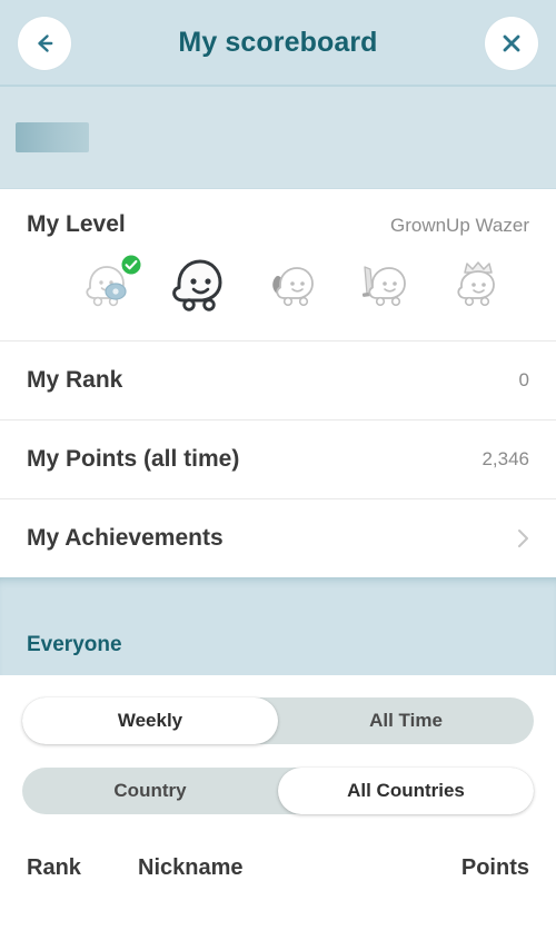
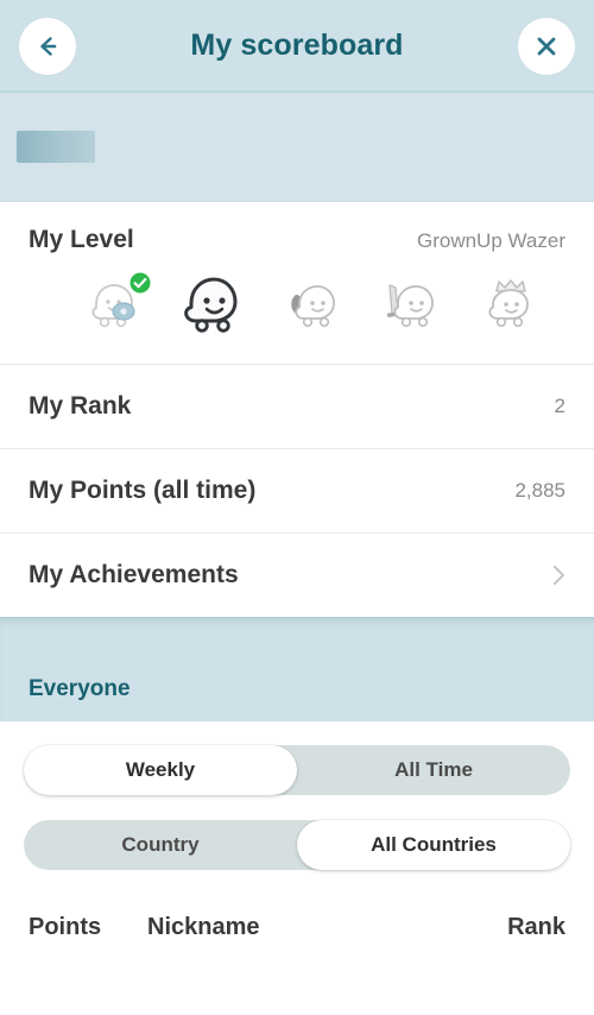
  My scoreboard
  My Level
  GrownUp Wazer
  My Rank
- 0
+ 2
  My Points (all time)
- 2,346
+ 2,885
  My Achievements
  Everyone
  Weekly
  All Time
  Country
  All Countries
- Rank
+ Points
  Nickname
- Points
+ Rank
